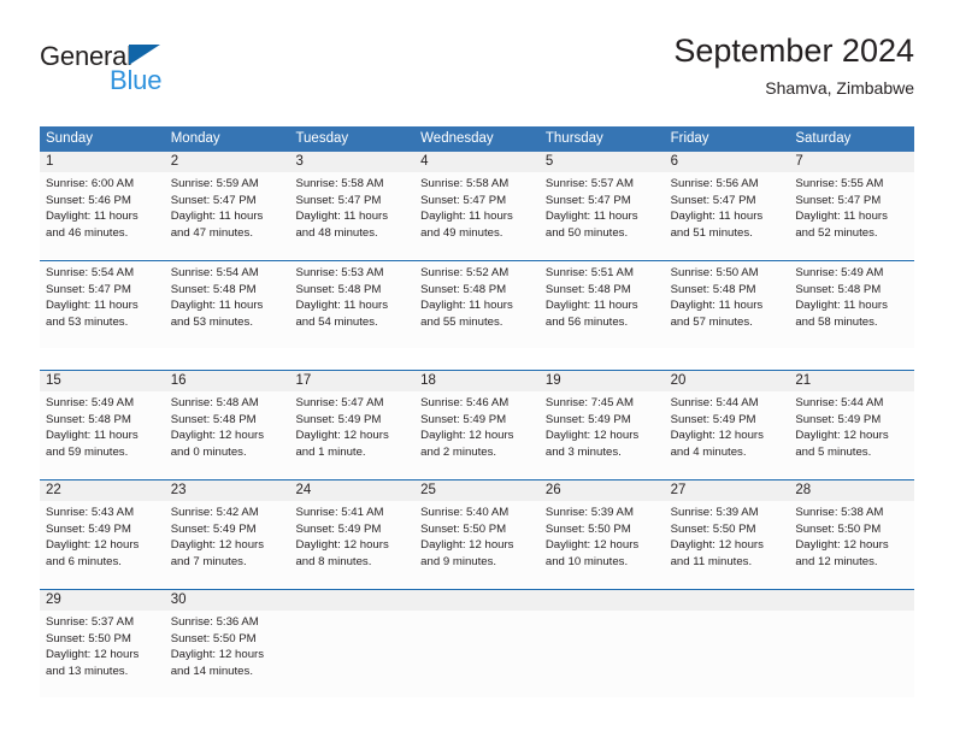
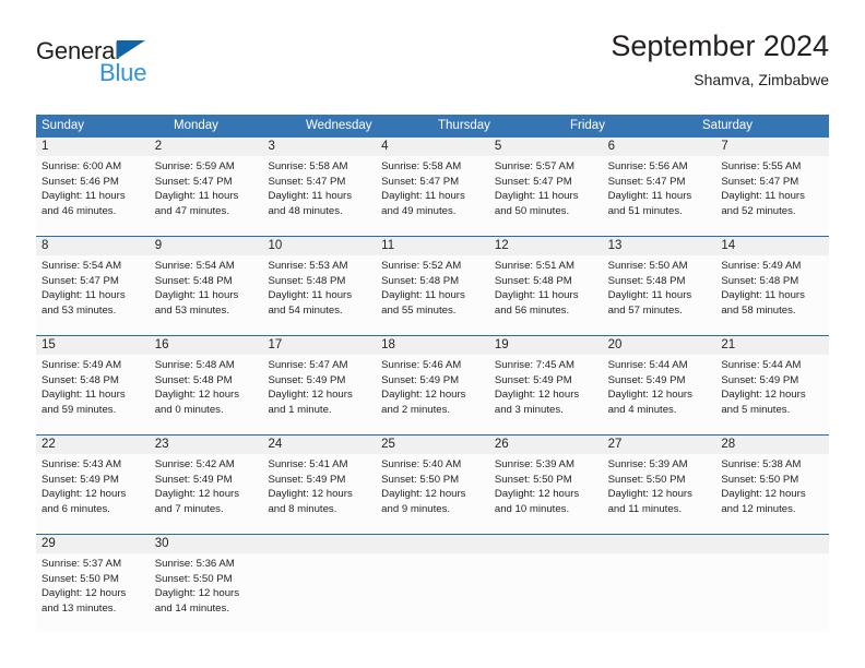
  General
  Blue
  September 2024
  Shamva, Zimbabwe
  Sunday
  Monday
- Tuesday
  Wednesday
  Thursday
  Friday
  Saturday
  1
  2
  3
  4
  5
  6
  7
  Sunrise: 6:00 AM
  Sunset: 5:46 PM
  Daylight: 11 hours
  and 46 minutes.
  Sunrise: 5:59 AM
  Sunset: 5:47 PM
  Daylight: 11 hours
  and 47 minutes.
  Sunrise: 5:58 AM
  Sunset: 5:47 PM
  Daylight: 11 hours
  and 48 minutes.
  Sunrise: 5:58 AM
  Sunset: 5:47 PM
  Daylight: 11 hours
  and 49 minutes.
  Sunrise: 5:57 AM
  Sunset: 5:47 PM
  Daylight: 11 hours
  and 50 minutes.
  Sunrise: 5:56 AM
  Sunset: 5:47 PM
  Daylight: 11 hours
  and 51 minutes.
  Sunrise: 5:55 AM
  Sunset: 5:47 PM
  Daylight: 11 hours
  and 52 minutes.
+ 8
+ 9
+ 10
+ 11
+ 12
+ 13
+ 14
  Sunrise: 5:54 AM
  Sunset: 5:47 PM
  Daylight: 11 hours
  and 53 minutes.
  Sunrise: 5:54 AM
  Sunset: 5:48 PM
  Daylight: 11 hours
  and 53 minutes.
  Sunrise: 5:53 AM
  Sunset: 5:48 PM
  Daylight: 11 hours
  and 54 minutes.
  Sunrise: 5:52 AM
  Sunset: 5:48 PM
  Daylight: 11 hours
  and 55 minutes.
  Sunrise: 5:51 AM
  Sunset: 5:48 PM
  Daylight: 11 hours
  and 56 minutes.
  Sunrise: 5:50 AM
  Sunset: 5:48 PM
  Daylight: 11 hours
  and 57 minutes.
  Sunrise: 5:49 AM
  Sunset: 5:48 PM
  Daylight: 11 hours
  and 58 minutes.
  15
  16
  17
  18
  19
  20
  21
  Sunrise: 5:49 AM
  Sunset: 5:48 PM
  Daylight: 11 hours
  and 59 minutes.
  Sunrise: 5:48 AM
  Sunset: 5:48 PM
  Daylight: 12 hours
  and 0 minutes.
  Sunrise: 5:47 AM
  Sunset: 5:49 PM
  Daylight: 12 hours
  and 1 minute.
  Sunrise: 5:46 AM
  Sunset: 5:49 PM
  Daylight: 12 hours
  and 2 minutes.
  Sunrise: 7:45 AM
  Sunset: 5:49 PM
  Daylight: 12 hours
  and 3 minutes.
  Sunrise: 5:44 AM
  Sunset: 5:49 PM
  Daylight: 12 hours
  and 4 minutes.
  Sunrise: 5:44 AM
  Sunset: 5:49 PM
  Daylight: 12 hours
  and 5 minutes.
  22
  23
  24
  25
  26
  27
  28
  Sunrise: 5:43 AM
  Sunset: 5:49 PM
  Daylight: 12 hours
  and 6 minutes.
  Sunrise: 5:42 AM
  Sunset: 5:49 PM
  Daylight: 12 hours
  and 7 minutes.
  Sunrise: 5:41 AM
  Sunset: 5:49 PM
  Daylight: 12 hours
  and 8 minutes.
  Sunrise: 5:40 AM
  Sunset: 5:50 PM
  Daylight: 12 hours
  and 9 minutes.
  Sunrise: 5:39 AM
  Sunset: 5:50 PM
  Daylight: 12 hours
  and 10 minutes.
  Sunrise: 5:39 AM
  Sunset: 5:50 PM
  Daylight: 12 hours
  and 11 minutes.
  Sunrise: 5:38 AM
  Sunset: 5:50 PM
  Daylight: 12 hours
  and 12 minutes.
  29
  30
  Sunrise: 5:37 AM
  Sunset: 5:50 PM
  Daylight: 12 hours
  and 13 minutes.
  Sunrise: 5:36 AM
  Sunset: 5:50 PM
  Daylight: 12 hours
  and 14 minutes.
